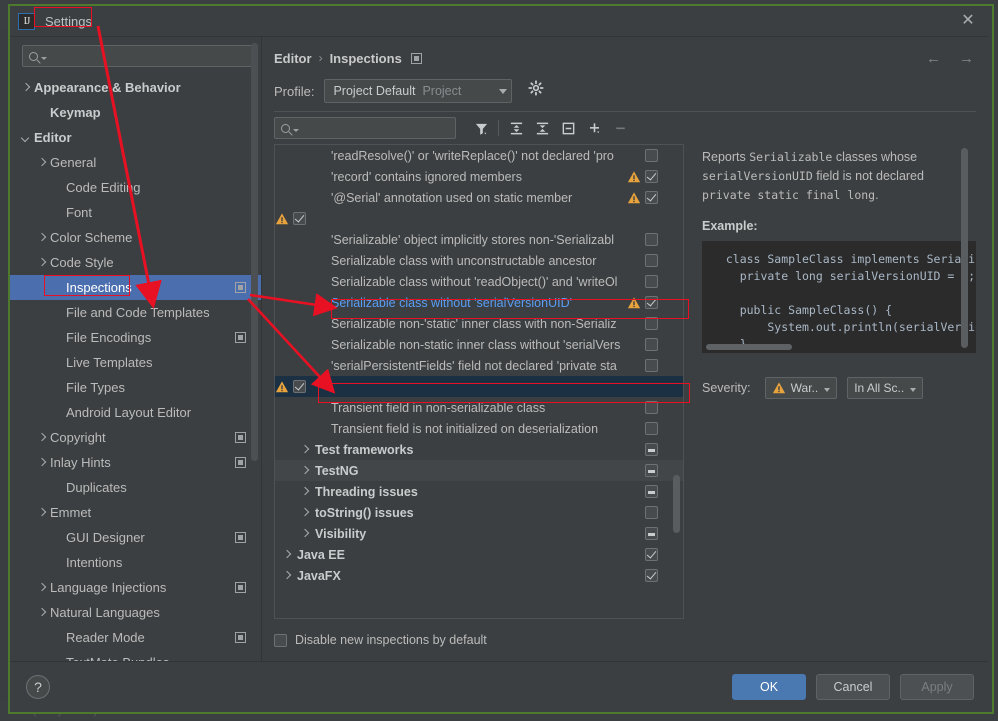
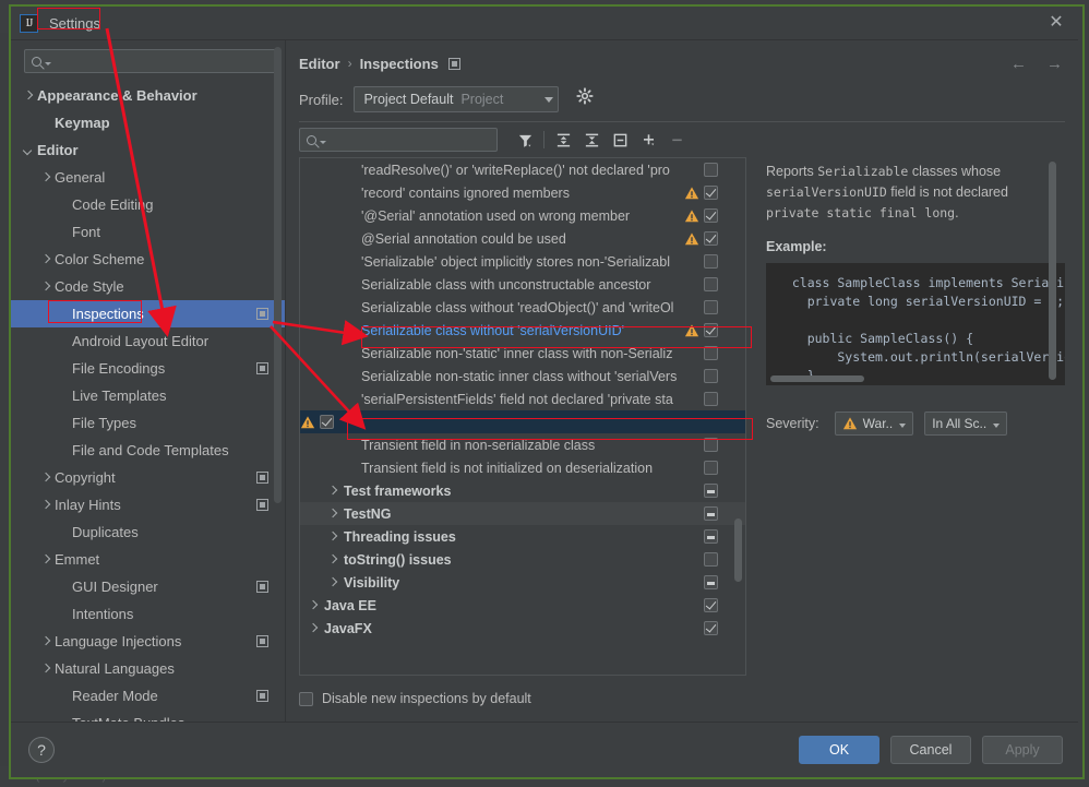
  IJ
  Settings
  ✕
  Appearance & Behavior
  Keymap
  Editor
  General
  Code Editig
  Font
  Color Scheme
  Code Style
  Inspections
- File and Code Templates
+ Android Layout Editor
  File Encodings
  Live Templates
  File Types
- Android Layout Editor
+ File and Code Templates
  Copyright
  Inlay Hints
  Duplicates
  Emmet
  GUI Designer
  Intentions
  Language Injections
  Natural Languages
  Reader Mode
  Editor
  ›
  Inspections
  ←
  →
  Profile:
  Project Default
  Project
  'readResolve()' or 'writeReplace()' not declared 'pro
  'record' contains ignored members
- '@Serial' annotation used on static member
+ '@Serial' annotation used on wrong member
+ @Serial annotation could be used
  'Serializable' object implicitly stores non-'Serializabl
  Serializable class with unconstructable ancestor
  Serializable class without 'readObject()' and 'writeOl
  Serializable class without 'serialVersionUID'
  Serializable non-'static' inner class with non-Serializ
  Serializable non-static inner class without 'serialVers
  'serialPersistentFields' field not declared 'private sta
  Transient field in non-serializable class
  Transient field is not initialized on deserialization
  Test frameworks
  TestNG
  Threading issues
  toString() issues
  Visibility
  Java EE
  JavaFX
  Reports Serializable classes whose serialVersionUID field is not declared private static final long.
  Example:
  class SampleClass implements Seriai
  private long serialVersionUID =;
  public SampleClass() {
  System.out.println(serialVeri
  Severity:
  War..
  In All Sc..
  Disable new inspections by default
  ?
  OK
  Cancel
  Apply
